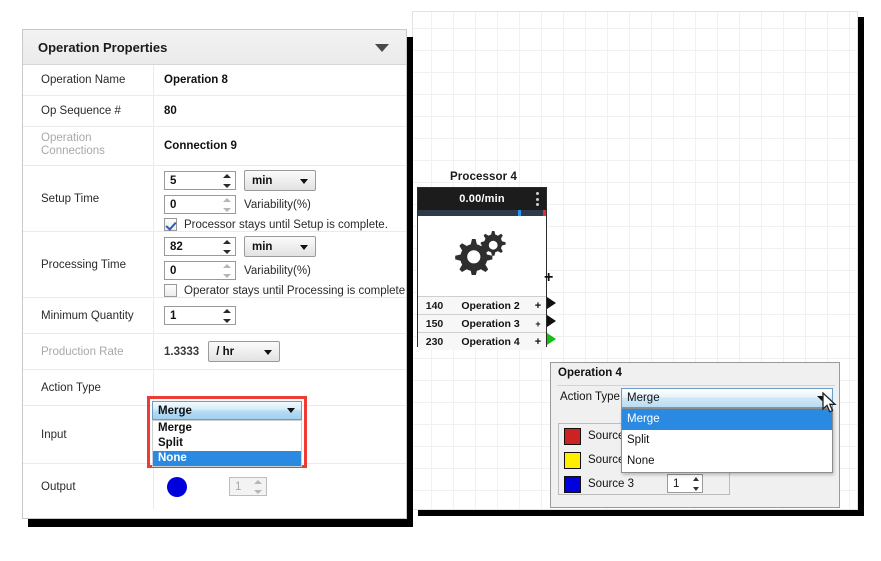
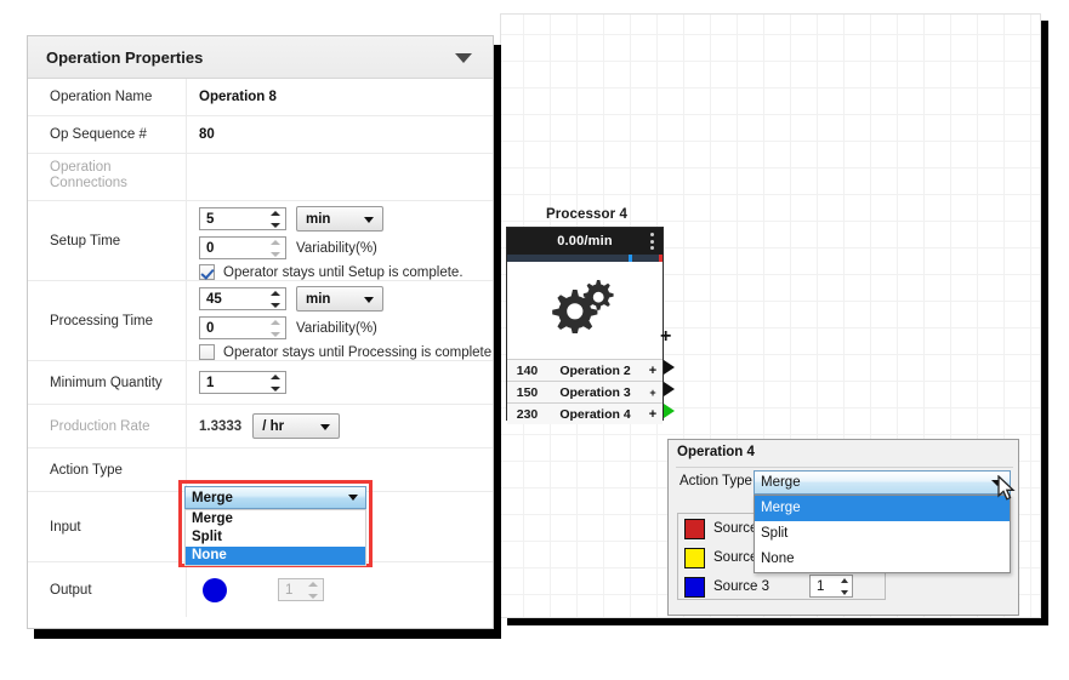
  Processor 4
  0.00/min
  140
  Operation 2
  +
  150
  Operation 3
  +
  230
  Operation 4
  +
  +
  Operation 4
  Action Type
  Merge
  Sourc
  Sourc
  Source 3
  1
  Merge
  Split
  None
  Operation Properties
  Operation Name
  Operation 8
  Op Sequence #
  80
  Operation
  Connections
- Connection 9
  Setup Time
  5
  min
  0
  Variability(%)
- Processor stays until Setup is complete.
+ Operator stays until Setup is complete.
  Processing Time
- 82
+ 45
  min
  0
  Variability(%)
  Operator stays until Processing is complete
  Minimum Quantity
  1
  Production Rate
  1.3333
  / hr
  Action Type
  Input
  Output
  1
  Merge
  Merge
  Split
  None
